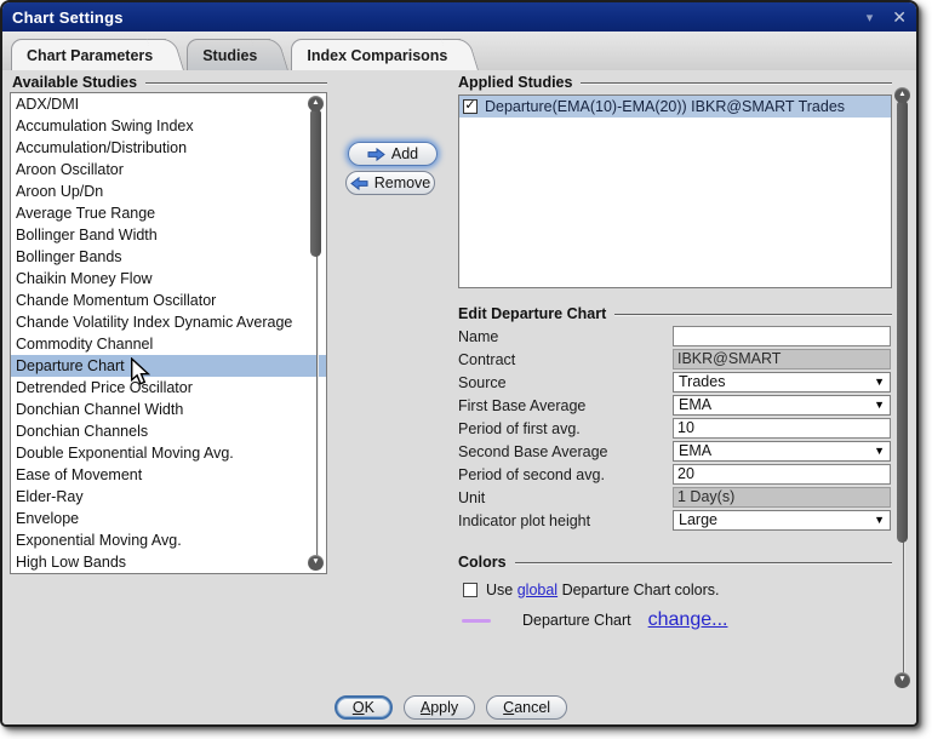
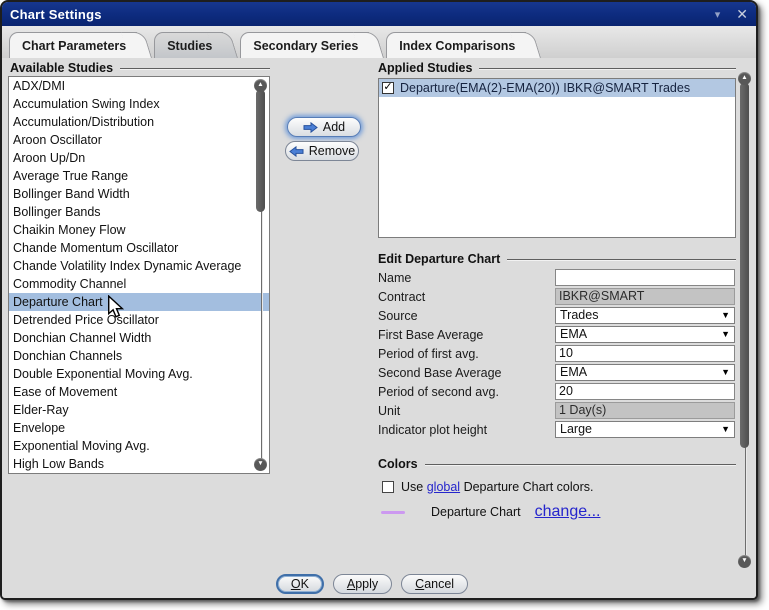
  Chart Settings
  ▾
  ✕
  Chart Parameters
  Studies
+ Secondary Series
  Index Comparisons
  Available Studies
  ADX/DMI
  Accumulation Swing Index
  Accumulation/Distribution
  Aroon Oscillator
  Aroon Up/Dn
  Average True Range
  Bollinger Band Width
  Bollinger Bands
  Chaikin Money Flow
  Chande Momentum Oscillator
  Chande Volatility Index Dynamic Average
  Commodity Channel
  Departure Chart
  Detrended Price Oscillator
  Donchian Channel Width
  Donchian Channels
  Double Exponential Moving Avg.
  Ease of Movement
  Elder-Ray
  Envelope
  Exponential Moving Avg.
  High Low Bands
  Add
  Remove
  Applied Studies
  ✓
- Departure(EMA(10)-EMA(20)) IBKR@SMART Trades
+ Departure(EMA(2)-EMA(20)) IBKR@SMART Trades
  Edit Departure Chart
  Name
  Contract
  IBKR@SMART
  Source
  Trades
  ▼
  First Base Average
  EMA
  ▼
  Period of first avg.
  10
  Second Base Average
  EMA
  ▼
  Period of second avg.
  20
  Unit
  1 Day(s)
  Indicator plot height
  Large
  ▼
  Colors
  Use global Departure Chart colors.
  Departure Chart
  change...
  OK
  Apply
  Cancel
